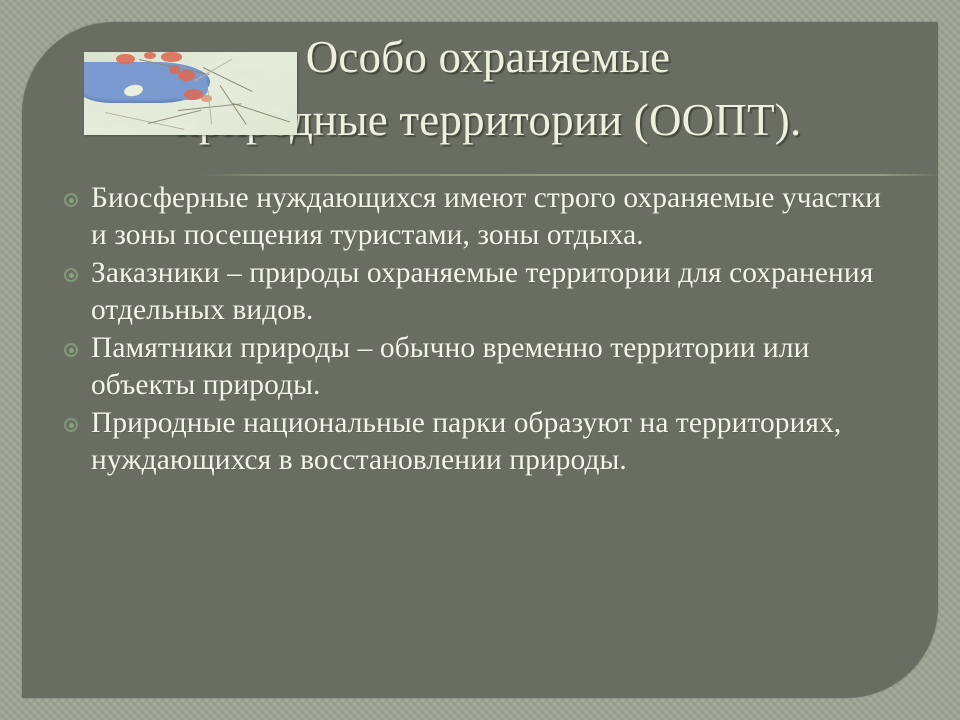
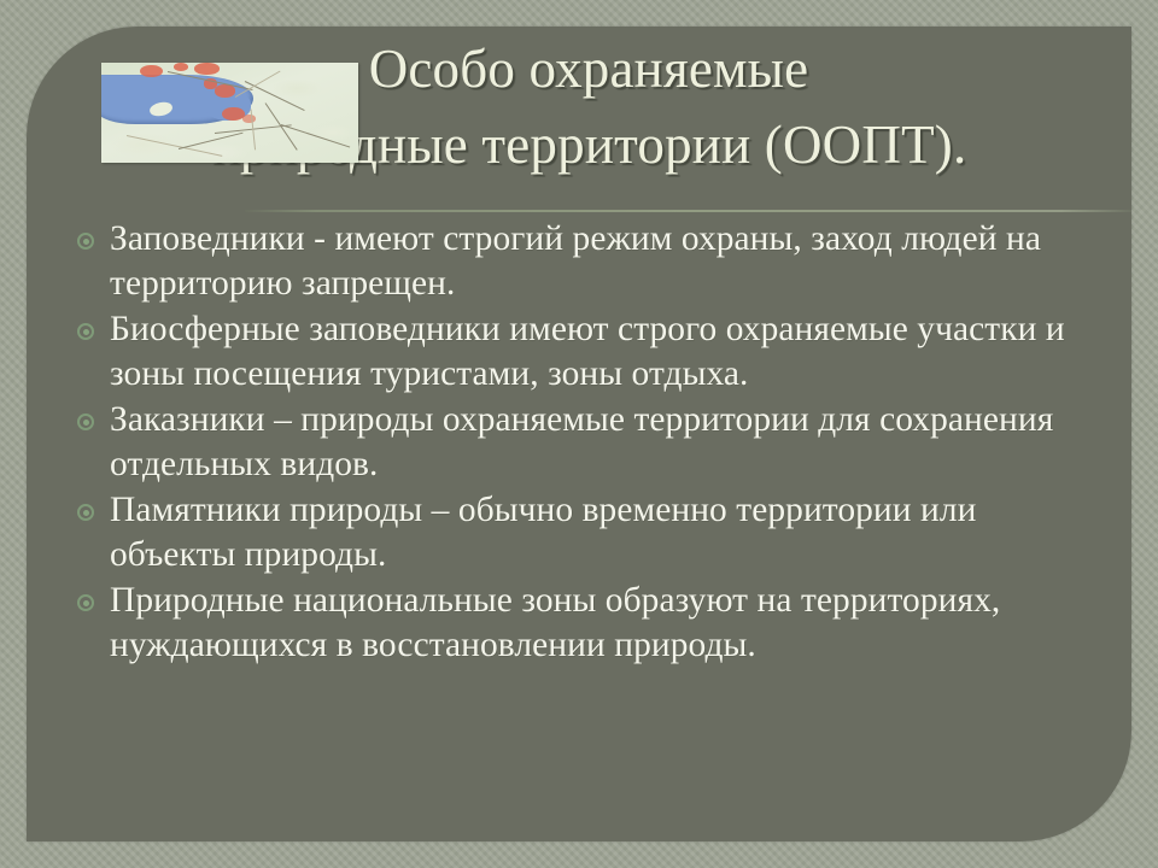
  Особо охраняемые
  дные территории (ООПТ).
+ Заповедники - имеют строгий режим охраны, заход людей на территорию запрещен.
- Биосферные нуждающихся имеют строго охраняемые участки и зоны посещения туристами, зоны отдыха.
+ Биосферные заповедники имеют строго охраняемые участки и зоны посещения туристами, зоны отдыха.
  Заказники – природы охраняемые территории для сохранения отдельных видов.
  Памятники природы – обычно временно территории или объекты природы.
- Природные национальные парки образуют на территориях, нуждающихся в восстановлении природы.
+ Природные национальные зоны образуют на территориях, нуждающихся в восстановлении природы.
